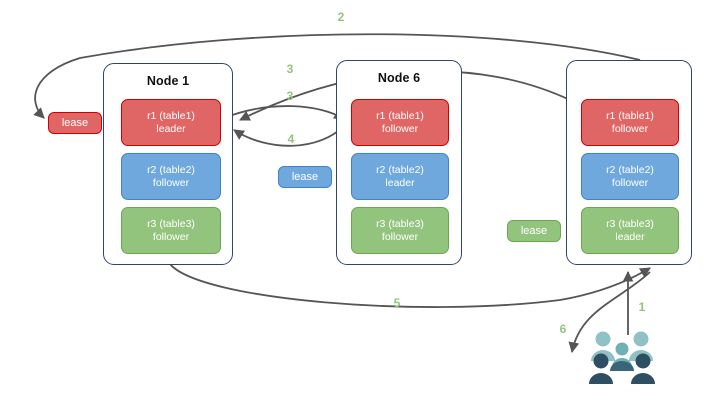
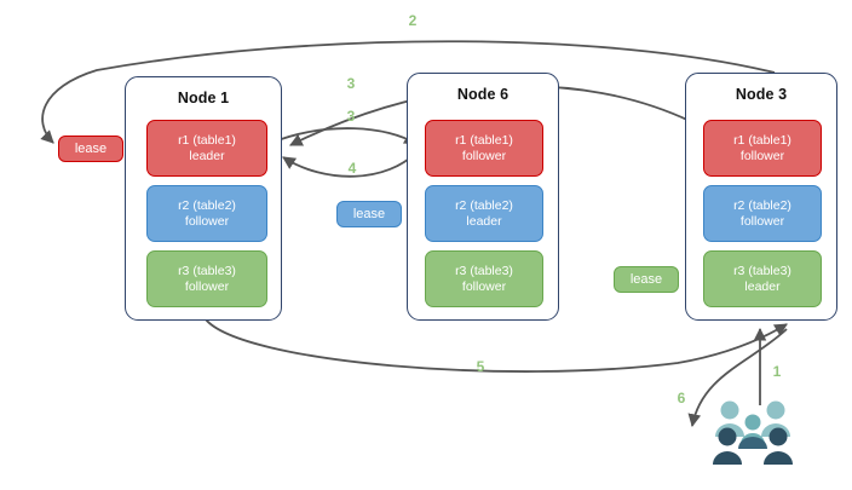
  Node 1
  r1 (table1)
  leader
  r2 (table2)
  follower
  r3 (table3)
  follower
  Node 6
  r1 (table1)
  follower
  r2 (table2)
  leader
  r3 (table3)
  follower
+ Node 3
  r1 (table1)
  follower
  r2 (table2)
  follower
  r3 (table3)
  leader
  lease
  lease
  lease
  2
  3
  3
  4
  5
  1
  6
